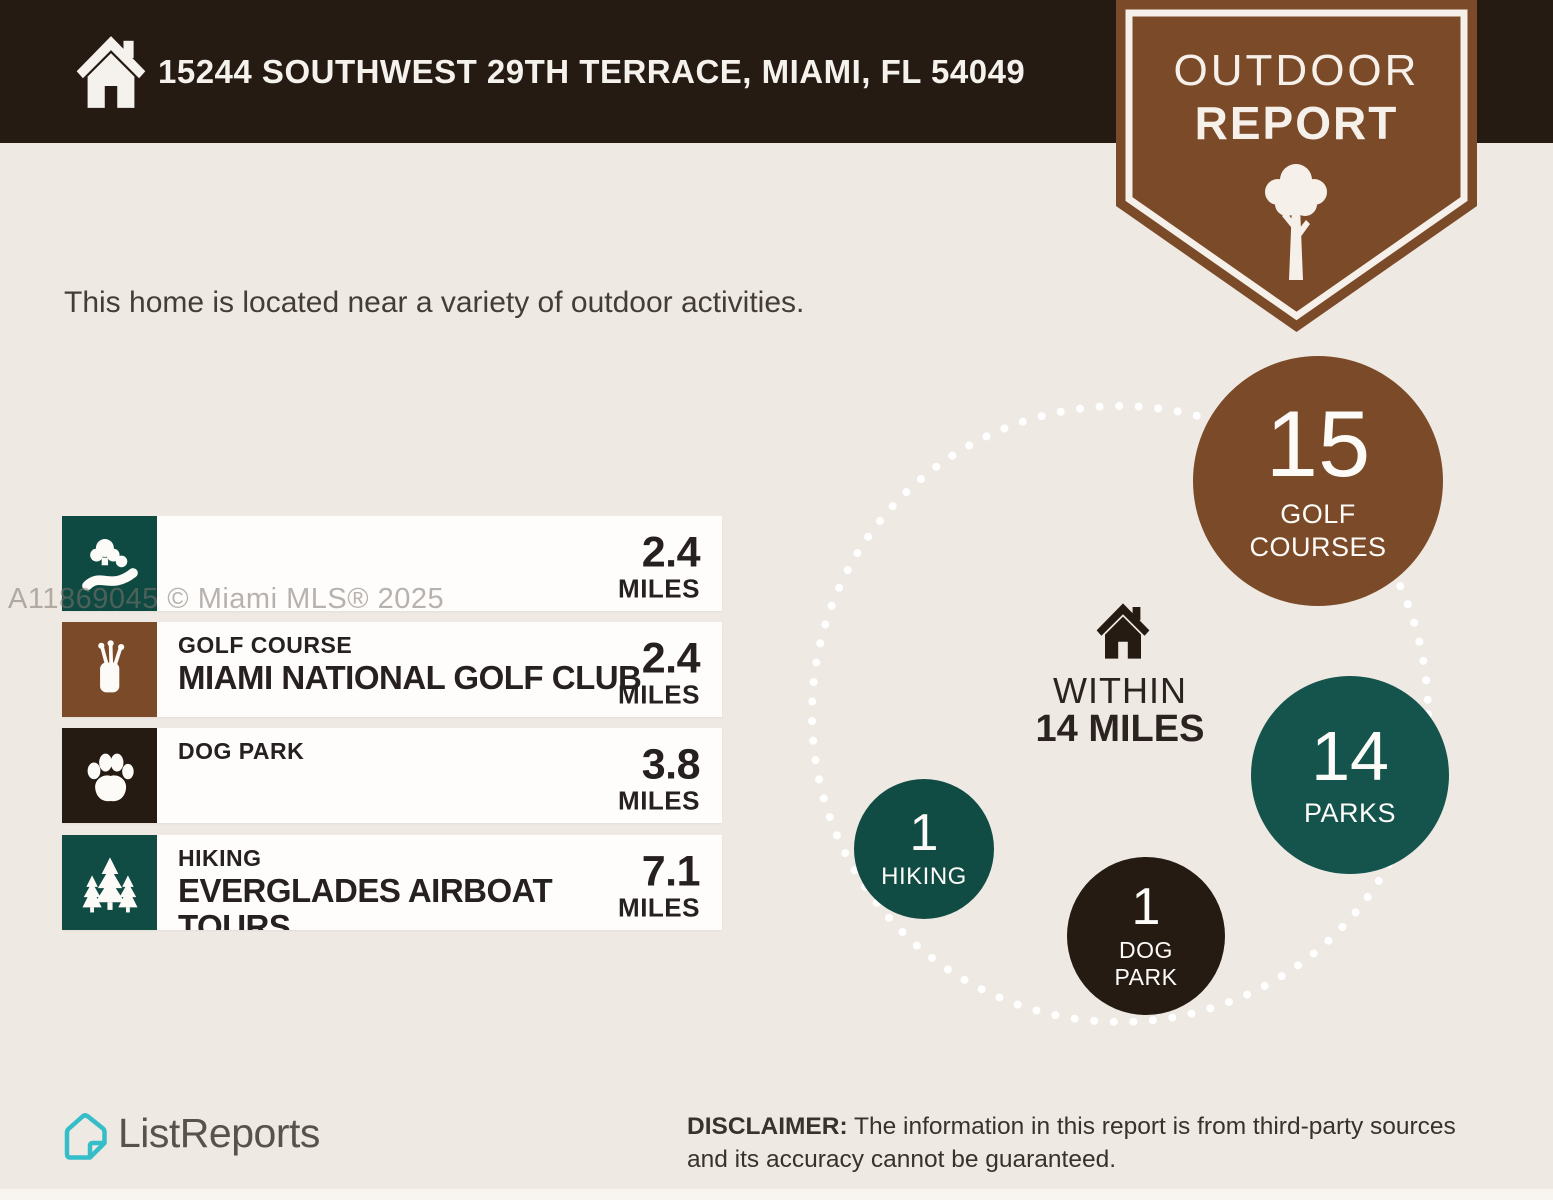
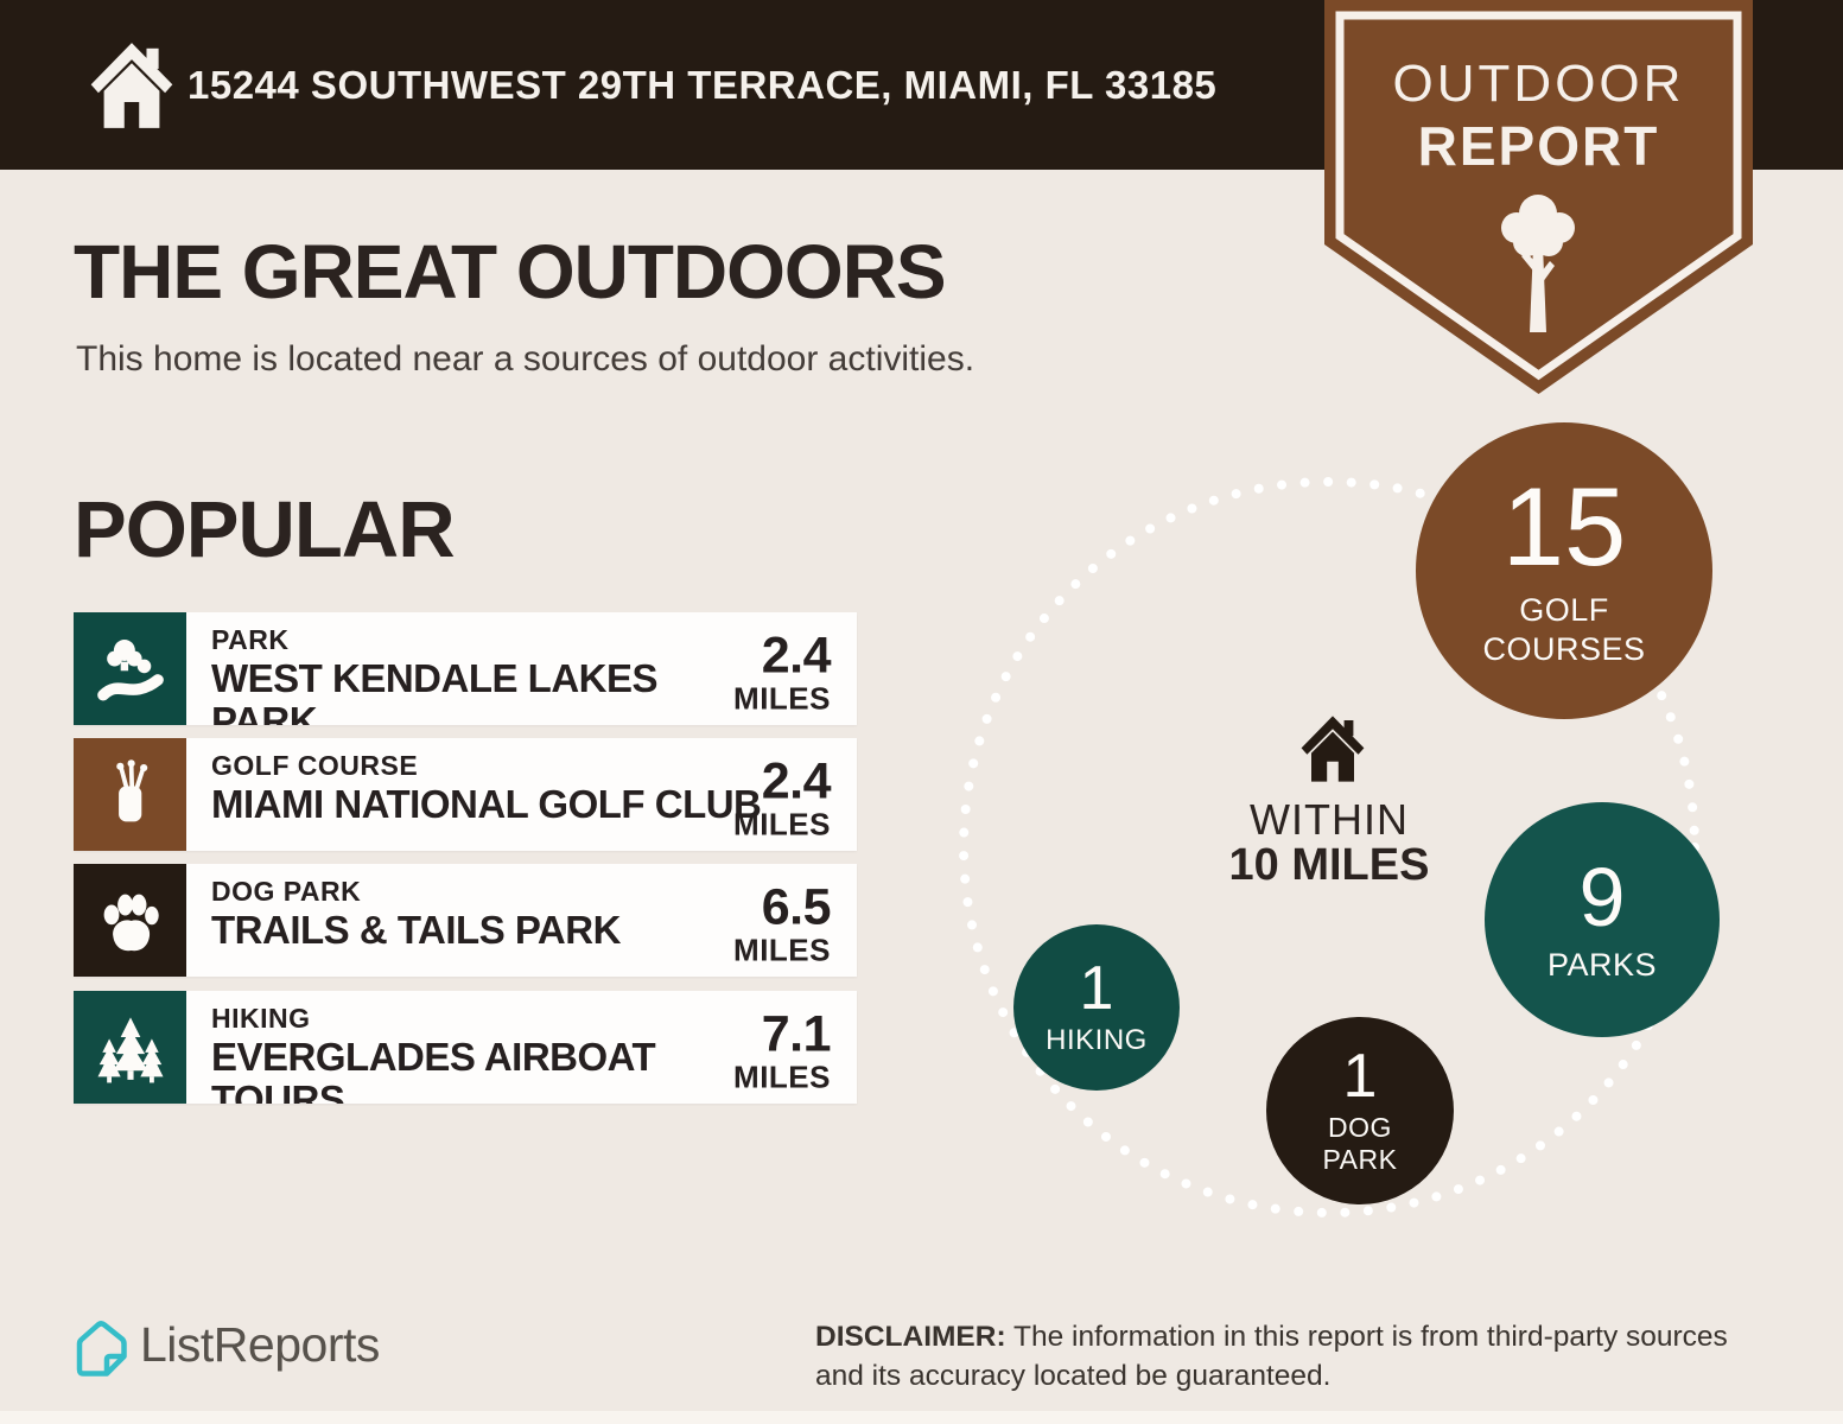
- 15244 SOUTHWEST 29TH TERRACE, MIAMI, FL 54049
+ 15244 SOUTHWEST 29TH TERRACE, MIAMI, FL 33185
  OUTDOOR
  REPORT
+ THE GREAT OUTDOORS
- This home is located near a variety of outdoor activities.
+ This home is located near a sources of outdoor activities.
+ POPULAR
+ PARK
+ WEST KENDALE LAKES PARK
  2.4
  MILES
  GOLF COURSE
  MIAMI NATIONAL GOLF CLUB
  2.4
  MILES
  DOG PARK
+ TRAILS & TAILS PARK
- 3.8
+ 6.5
  MILES
  HIKING
  EVERGLADES AIRBOAT TOURS
  7.1
  MILES
- A11869045 © Miami MLS® 2025
  WITHIN
- 14 MILES
+ 10 MILES
  15
  GOLF COURSES
- 14
+ 9
  PARKS
  1
  HIKING
  1
  DOG PARK
  ListReports
- DISCLAIMER: The information in this report is from third-party sources and its accuracy cannot be guaranteed.
+ DISCLAIMER: The information in this report is from third-party sources and its accuracy located be guaranteed.
